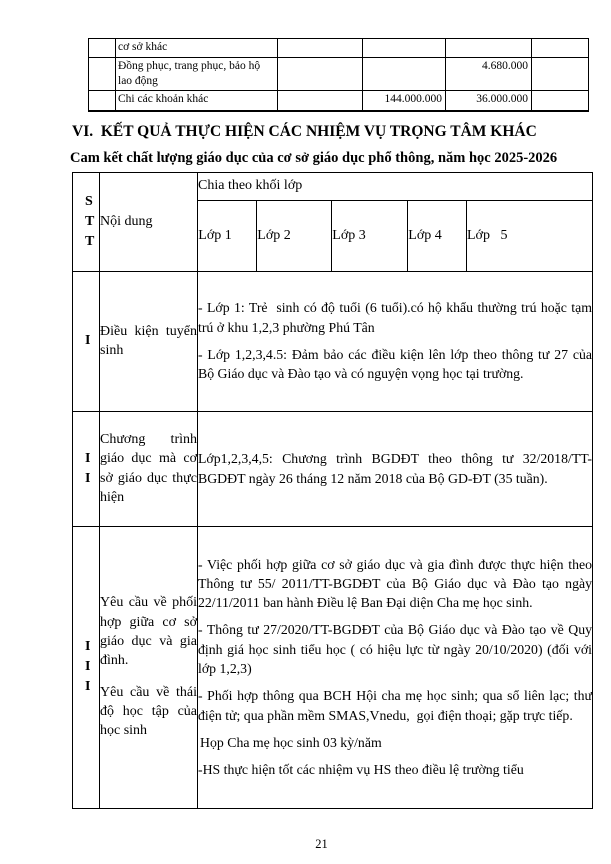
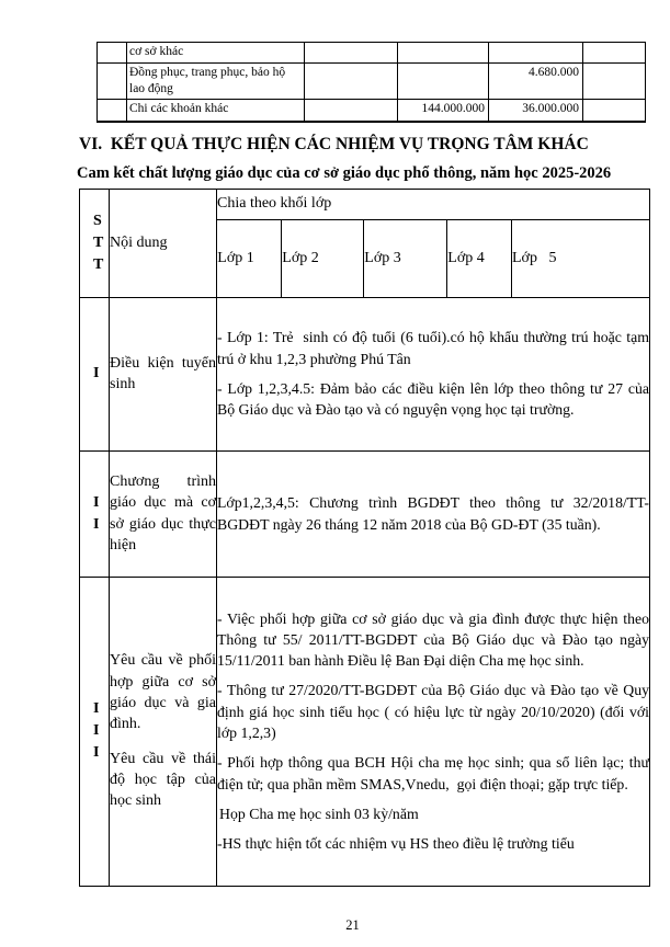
  	cơ sở khác
  	Đồng phục, trang phục, bảo hộ lao động			4.680.000
  	Chi các khoản khác		144.000.000	36.000.000
  VI. KẾT QUẢ THỰC HIỆN CÁC NHIỆM VỤ TRỌNG TÂM KHÁC
  Cam kết chất lượng giáo dục của cơ sở giáo dục phổ thông, năm học 2025-2026
  STT	Nội dung	Chia theo khối lớp
  Lớp 1	Lớp 2	Lớp 3	Lớp 4	Lớp 5
  I	Điều kiện tuyển sinh	- Lớp 1: Trẻ sinh có độ tuổi (6 tuổi).có hộ khẩu thường trú hoặc tạm trú ở khu 1,2,3 phường Phú Tân - Lớp 1,2,3,4.5: Đảm bảo các điều kiện lên lớp theo thông tư 27 của Bộ Giáo dục và Đào tạo và có nguyện vọng học tại trường.
  II	Chương trình giáo dục mà cơ sở giáo dục thực hiện	Lớp1,2,3,4,5: Chương trình BGDĐT theo thông tư 32/2018/TT-BGDĐT ngày 26 tháng 12 năm 2018 của Bộ GD-ĐT (35 tuần).
- III	Yêu cầu về phối hợp giữa cơ sở giáo dục và gia đình. Yêu cầu về thái độ học tập của học sinh	- Việc phối hợp giữa cơ sở giáo dục và gia đình được thực hiện theo Thông tư 55/ 2011/TT-BGDĐT của Bộ Giáo dục và Đào tạo ngày 22/11/2011 ban hành Điều lệ Ban Đại diện Cha mẹ học sinh. - Thông tư 27/2020/TT-BGDĐT của Bộ Giáo dục và Đào tạo về Quy định giá học sinh tiểu học ( có hiệu lực từ ngày 20/10/2020) (đối với lớp 1,2,3) - Phối hợp thông qua BCH Hội cha mẹ học sinh; qua sổ liên lạc; thư điện tử; qua phần mềm SMAS,Vnedu, gọi điện thoại; gặp trực tiếp. Họp Cha mẹ học sinh 03 kỳ/năm -HS thực hiện tốt các nhiệm vụ HS theo điều lệ trường tiểu
+ III	Yêu cầu về phối hợp giữa cơ sở giáo dục và gia đình. Yêu cầu về thái độ học tập của học sinh	- Việc phối hợp giữa cơ sở giáo dục và gia đình được thực hiện theo Thông tư 55/ 2011/TT-BGDĐT của Bộ Giáo dục và Đào tạo ngày 15/11/2011 ban hành Điều lệ Ban Đại diện Cha mẹ học sinh. - Thông tư 27/2020/TT-BGDĐT của Bộ Giáo dục và Đào tạo về Quy định giá học sinh tiểu học ( có hiệu lực từ ngày 20/10/2020) (đối với lớp 1,2,3) - Phối hợp thông qua BCH Hội cha mẹ học sinh; qua sổ liên lạc; thư điện tử; qua phần mềm SMAS,Vnedu, gọi điện thoại; gặp trực tiếp. Họp Cha mẹ học sinh 03 kỳ/năm -HS thực hiện tốt các nhiệm vụ HS theo điều lệ trường tiểu
  21
